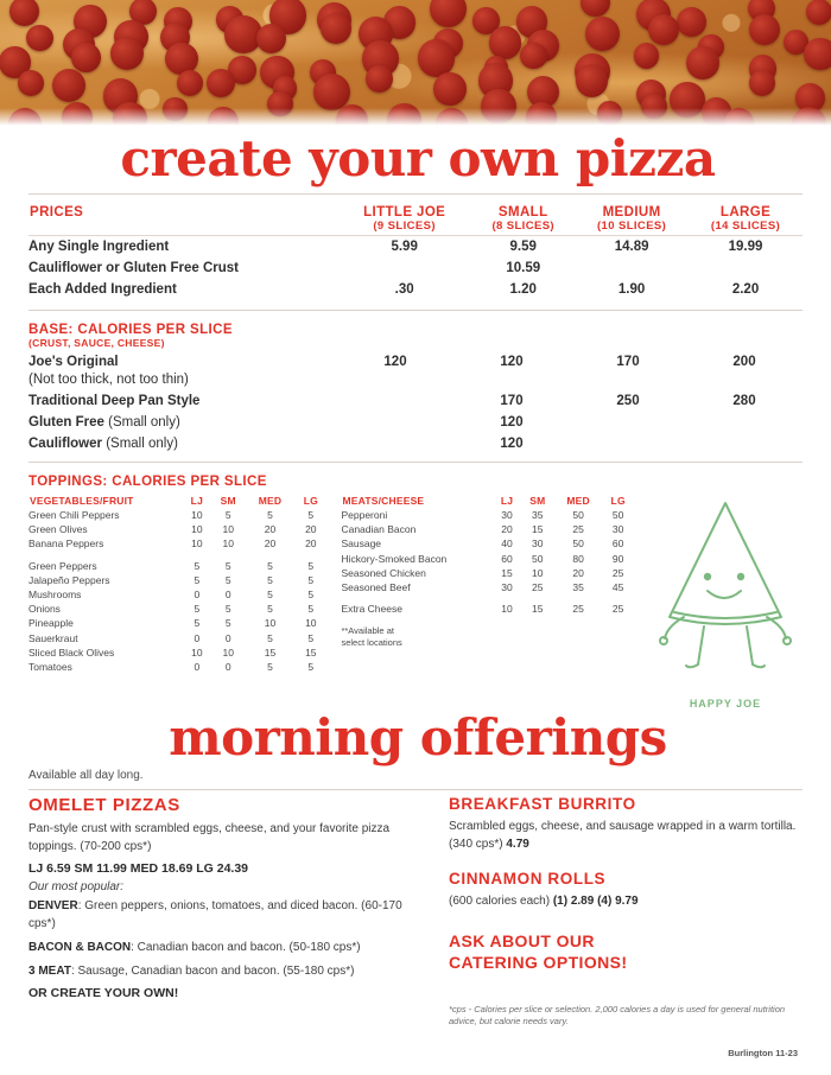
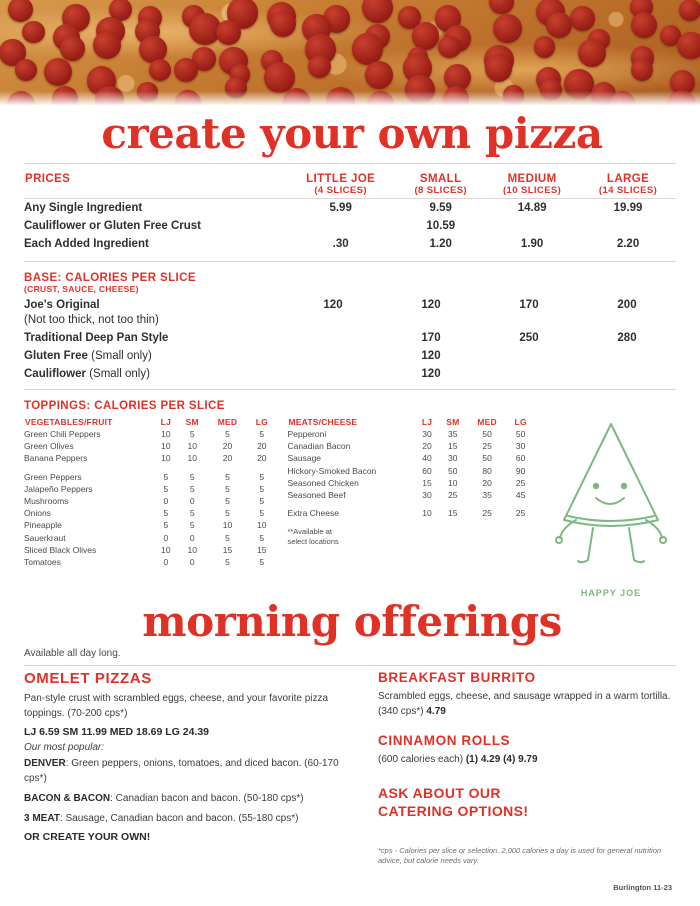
  create your own pizza
- PRICES	LITTLE JOE (9 SLICES)	SMALL (8 SLICES)	MEDIUM (10 SLICES)	LARGE (14 SLICES)
+ PRICES	LITTLE JOE (4 SLICES)	SMALL (8 SLICES)	MEDIUM (10 SLICES)	LARGE (14 SLICES)
  Any Single Ingredient	5.99	9.59	14.89	19.99
  Cauliflower or Gluten Free Crust		10.59
  Each Added Ingredient	.30	1.20	1.90	2.20
  BASE: CALORIES PER SLICE
  (CRUST, SAUCE, CHEESE)
  Joe's Original	120	120	170	200
  (Not too thick, not too thin)
  Traditional Deep Pan Style		170	250	280
  Gluten Free (Small only)		120
  Cauliflower (Small only)		120
  TOPPINGS: CALORIES PER SLICE
  VEGETABLES/FRUIT	LJ	SM	MED	LG
  Green Chili Peppers	10	5	5	5
  Green Olives	10	10	20	20
  Banana Peppers	10	10	20	20
  Green Peppers	5	5	5	5
  Jalapeño Peppers	5	5	5	5
  Mushrooms	0	0	5	5
  Onions	5	5	5	5
  Pineapple	5	5	10	10
  Sauerkraut	0	0	5	5
  Sliced Black Olives	10	10	15	15
  Tomatoes	0	0	5	5
  MEATS/CHEESE	LJ	SM	MED	LG
  Pepperoni	30	35	50	50
  Canadian Bacon	20	15	25	30
  Sausage	40	30	50	60
  Hickory-Smoked Bacon	60	50	80	90
  Seasoned Chicken	15	10	20	25
  Seasoned Beef	30	25	35	45
  Extra Cheese	10	15	25	25
  **Available at
  select locations
  HAPPY JOE
  morning offerings
  Available all day long.
  OMELET PIZZAS
  Pan-style crust with scrambled eggs, cheese, and your favorite pizza toppings. (70-200 cps*)
  LJ 6.59 SM 11.99 MED 18.69 LG 24.39
  Our most popular:
  DENVER: Green peppers, onions, tomatoes, and diced bacon. (60-170 cps*)
  BACON & BACON: Canadian bacon and bacon. (50-180 cps*)
  3 MEAT: Sausage, Canadian bacon and bacon. (55-180 cps*)
  OR CREATE YOUR OWN!
  BREAKFAST BURRITO
  Scrambled eggs, cheese, and sausage wrapped in a warm tortilla. (340 cps*) 4.79
  CINNAMON ROLLS
- (600 calories each) (1) 2.89 (4) 9.79
+ (600 calories each) (1) 4.29 (4) 9.79
  ASK ABOUT OUR
  CATERING OPTIONS!
  *cps - Calories per slice or selection. 2,000 calories a day is used for general nutrition advice, but calorie needs vary.
  Burlington 11-23
